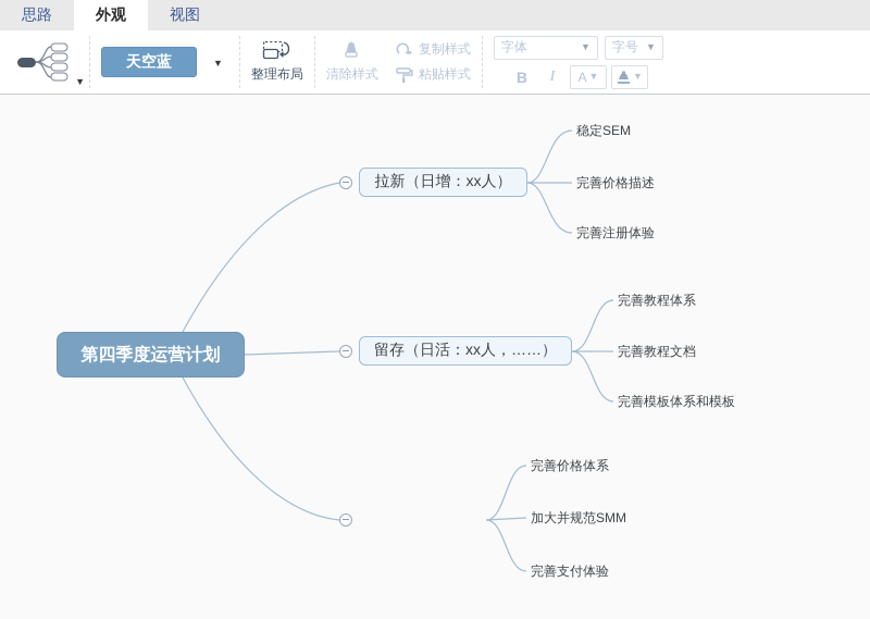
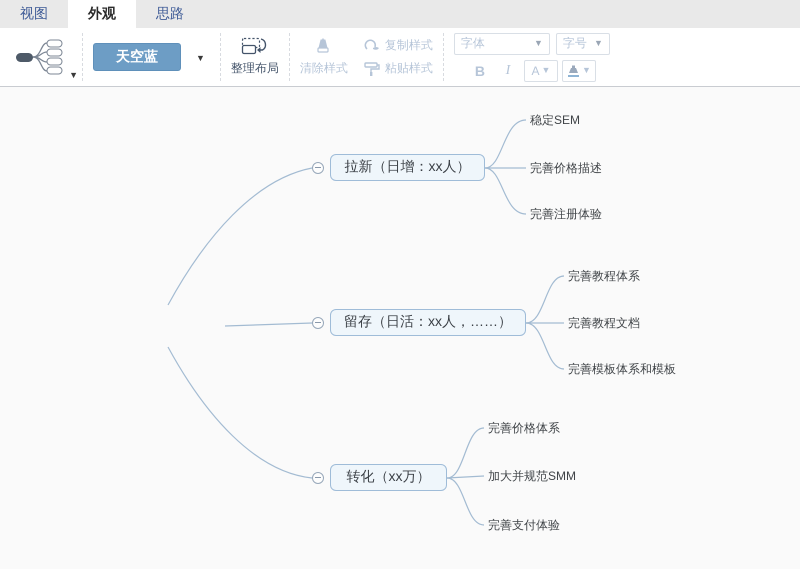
- 思路
+ 视图
  外观
- 视图
+ 思路
  ▼
  天空蓝
  ▼
  整理布局
  清除样式
  复制样式
  粘贴样式
  字体
  ▼
  字号
  ▼
  B
  I
  A
  ▼
  ▼
- 第四季度运营计划
  拉新（日增：xx人）
  留存（日活：xx人，……）
+ 转化（xx万）
  稳定SEM
  完善价格描述
  完善注册体验
  完善教程体系
  完善教程文档
  完善模板体系和模板
  完善价格体系
  加大并规范SMM
  完善支付体验
